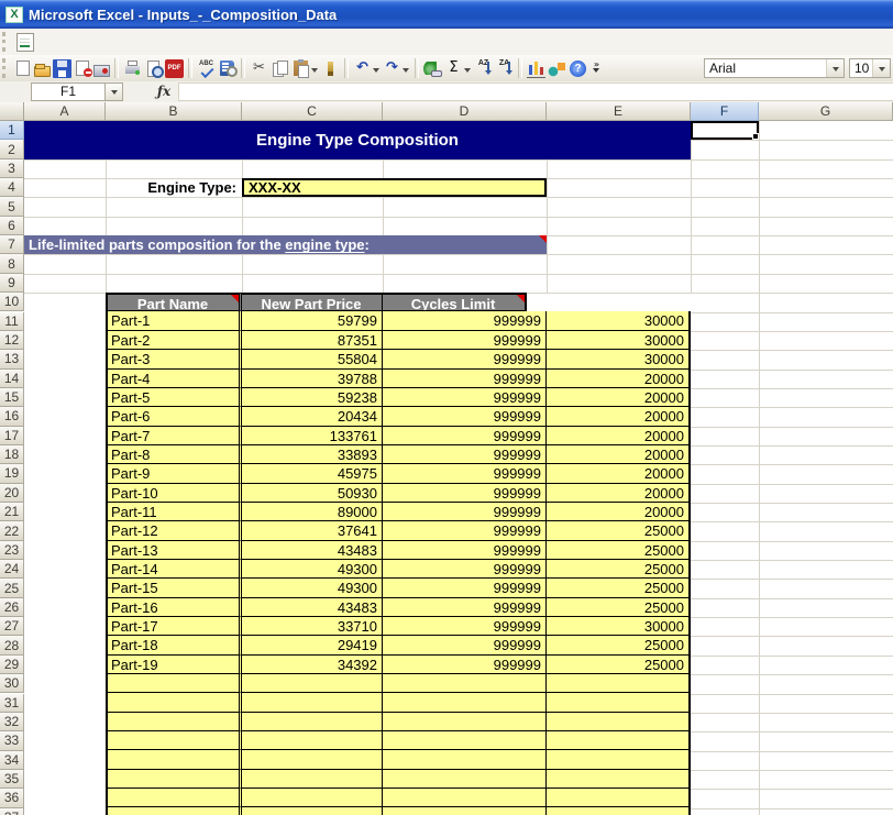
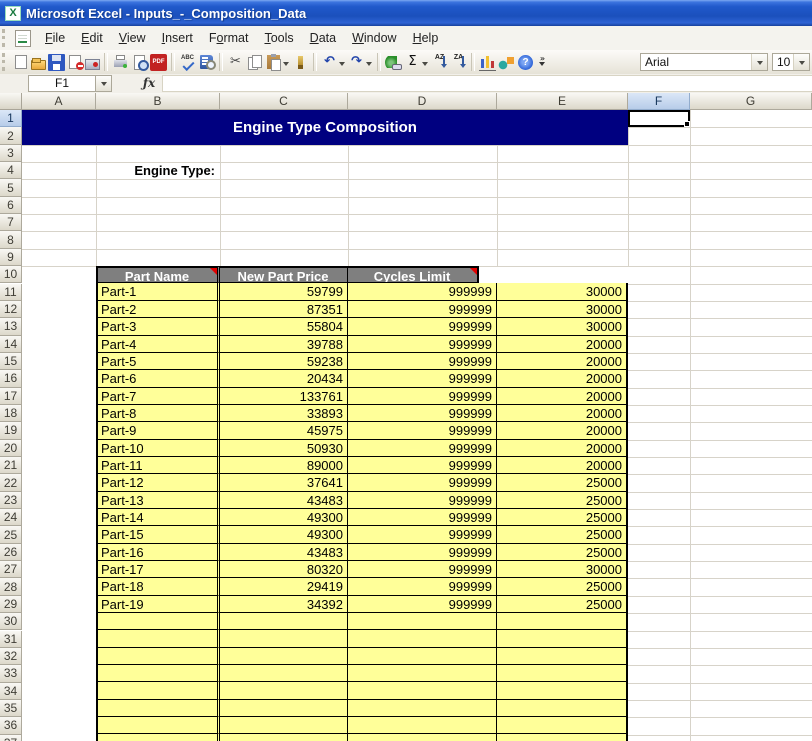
  X
  Microsoft Excel - Inputs_-_Composition_Data
+ File Edit View Insert Format Tools Data Window Help
  ✂
  ↶
  ↷
  Σ
  ?
  »
  Arial
  10
  F1
  ƒx
  A
  B
  C
  D
  E
  F
  G
  1
  2
  3
  4
  5
  6
  7
  8
  9
  10
  11
  12
  13
  14
  15
  16
  17
  18
  19
  20
  21
  22
  23
  24
  25
  26
  27
  28
  29
  30
  31
  32
  33
  34
  35
  36
  Engine Type Composition
  Engine Type:
- XXX-XX
- Life-limited parts composition for the
- engine type
- :
  Part Name
  New Part Price
  Cycles Limit
  Part-1
  59799
  999999
  30000
  Part-2
  87351
  999999
  30000
  Part-3
  55804
  999999
  30000
  Part-4
  39788
  999999
  20000
  Part-5
  59238
  999999
  20000
  Part-6
  20434
  999999
  20000
  Part-7
  133761
  999999
  20000
  Part-8
  33893
  999999
  20000
  Part-9
  45975
  999999
  20000
  Part-10
  50930
  999999
  20000
  Part-11
  89000
  999999
  20000
  Part-12
  37641
  999999
  25000
  Part-13
  43483
  999999
  25000
  Part-14
  49300
  999999
  25000
  Part-15
  49300
  999999
  25000
  Part-16
  43483
  999999
  25000
  Part-17
- 33710
+ 80320
  999999
  30000
  Part-18
  29419
  999999
  25000
  Part-19
  34392
  999999
  25000
